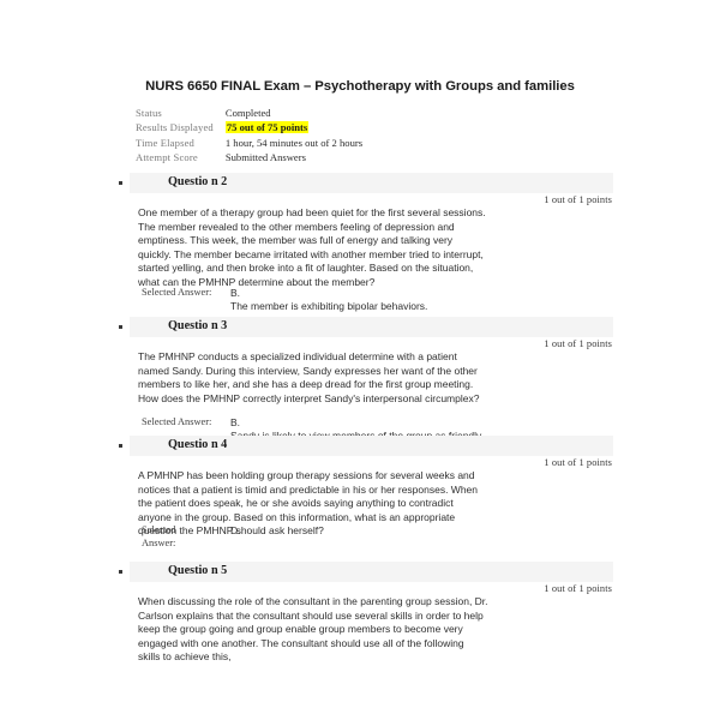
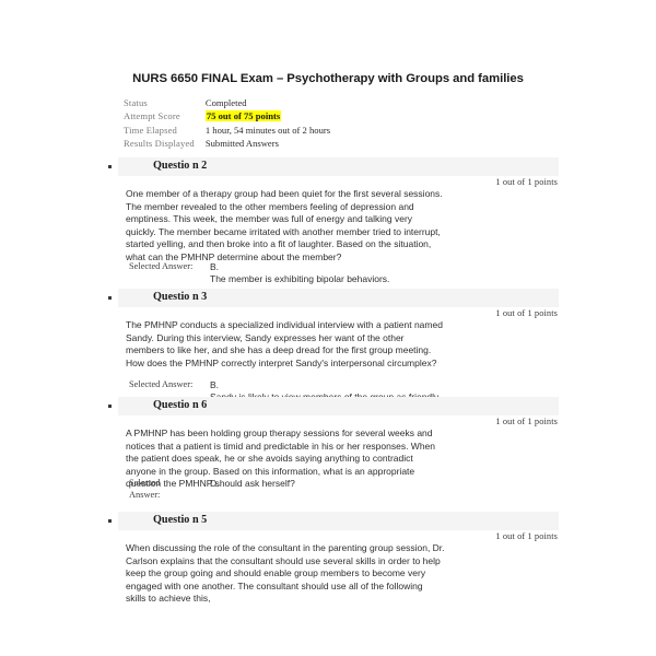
  NURS 6650 FINAL Exam – Psychotherapy with Groups and families
  Status	Completed
- Results Displayed	75 out of 75 points
+ Attempt Score	75 out of 75 points
  Time Elapsed	1 hour, 54 minutes out of 2 hours
- Attempt Score	Submitted Answers
+ Results Displayed	Submitted Answers
  Questio n 2
  1 out of 1 points
  One member of a therapy group had been quiet for the first several sessions. The member revealed to the other members feeling of depression and emptiness. This week, the member was full of energy and talking very quickly. The member became irritated with another member tried to interrupt, started yelling, and then broke into a fit of laughter. Based on the situation, what can the PMHNP determine about the member?
  Selected Answer:
  B.
  The member is exhibiting bipolar behaviors.
  Questio n 3
  1 out of 1 points
- The PMHNP conducts a specialized individual determine with a patient named Sandy. During this interview, Sandy expresses her want of the other members to like her, and she has a deep dread for the first group meeting. How does the PMHNP correctly interpret Sandy's interpersonal circumplex?
+ The PMHNP conducts a specialized individual interview with a patient named Sandy. During this interview, Sandy expresses her want of the other members to like her, and she has a deep dread for the first group meeting. How does the PMHNP correctly interpret Sandy's interpersonal circumplex?
  Selected Answer:
  B.
- Questio n 4
+ Questio n 6
  1 out of 1 points
  A PMHNP has been holding group therapy sessions for several weeks and notices that a patient is timid and predictable in his or her responses. When the patient does speak, he or she avoids saying anything to contradict anyone in the group. Based on this information, what is an appropriate question the PMHNP should ask herself?
  Selected Answer:
  D.
  Questio n 5
  1 out of 1 points
- When discussing the role of the consultant in the parenting group session, Dr. Carlson explains that the consultant should use several skills in order to help keep the group going and group enable group members to become very engaged with one another. The consultant should use all of the following skills to achieve this,
+ When discussing the role of the consultant in the parenting group session, Dr. Carlson explains that the consultant should use several skills in order to help keep the group going and should enable group members to become very engaged with one another. The consultant should use all of the following skills to achieve this,
